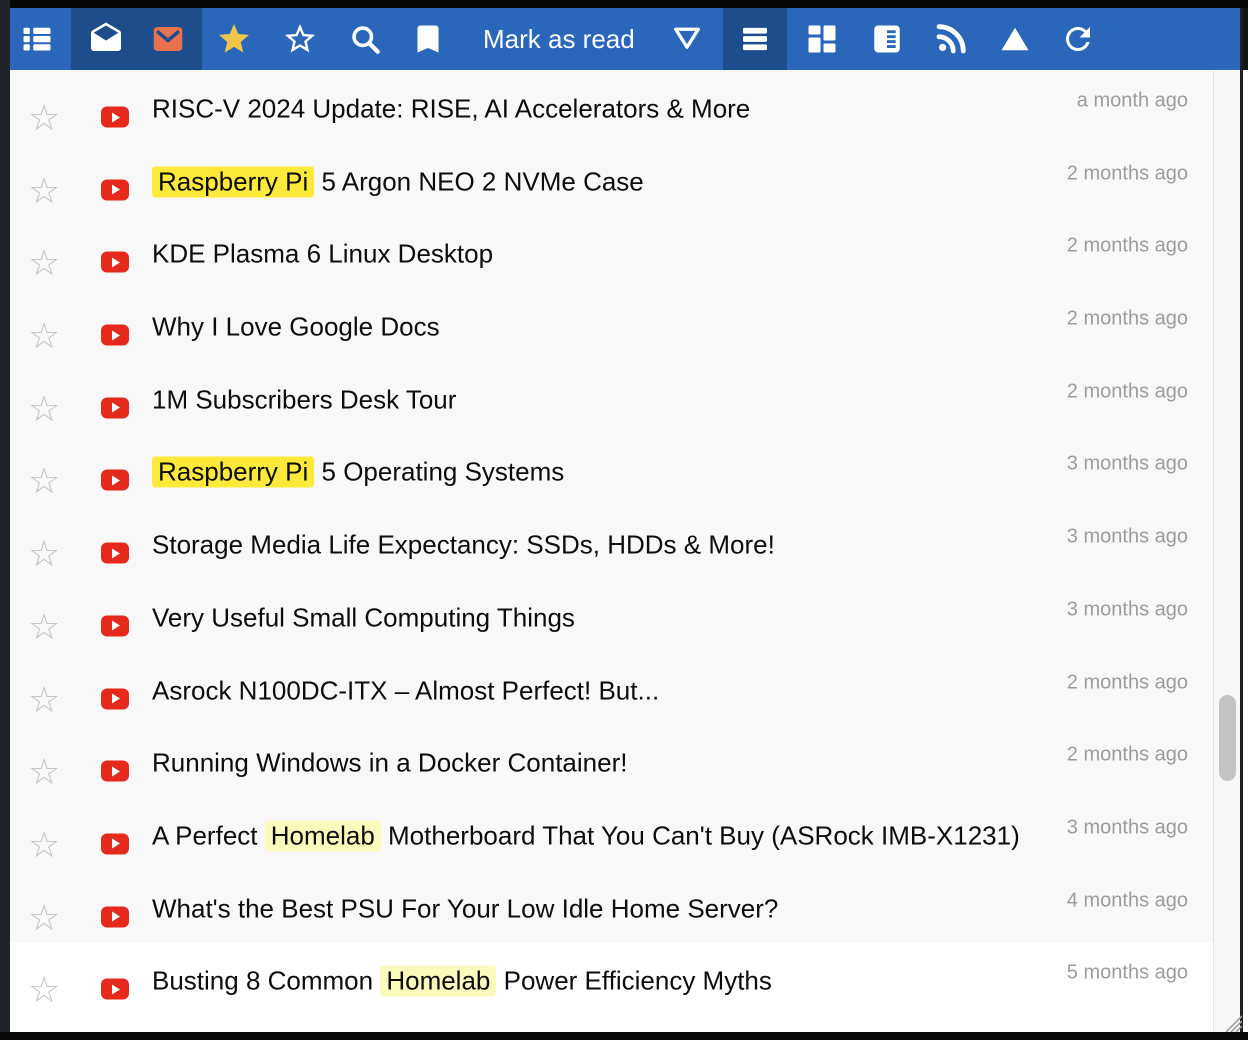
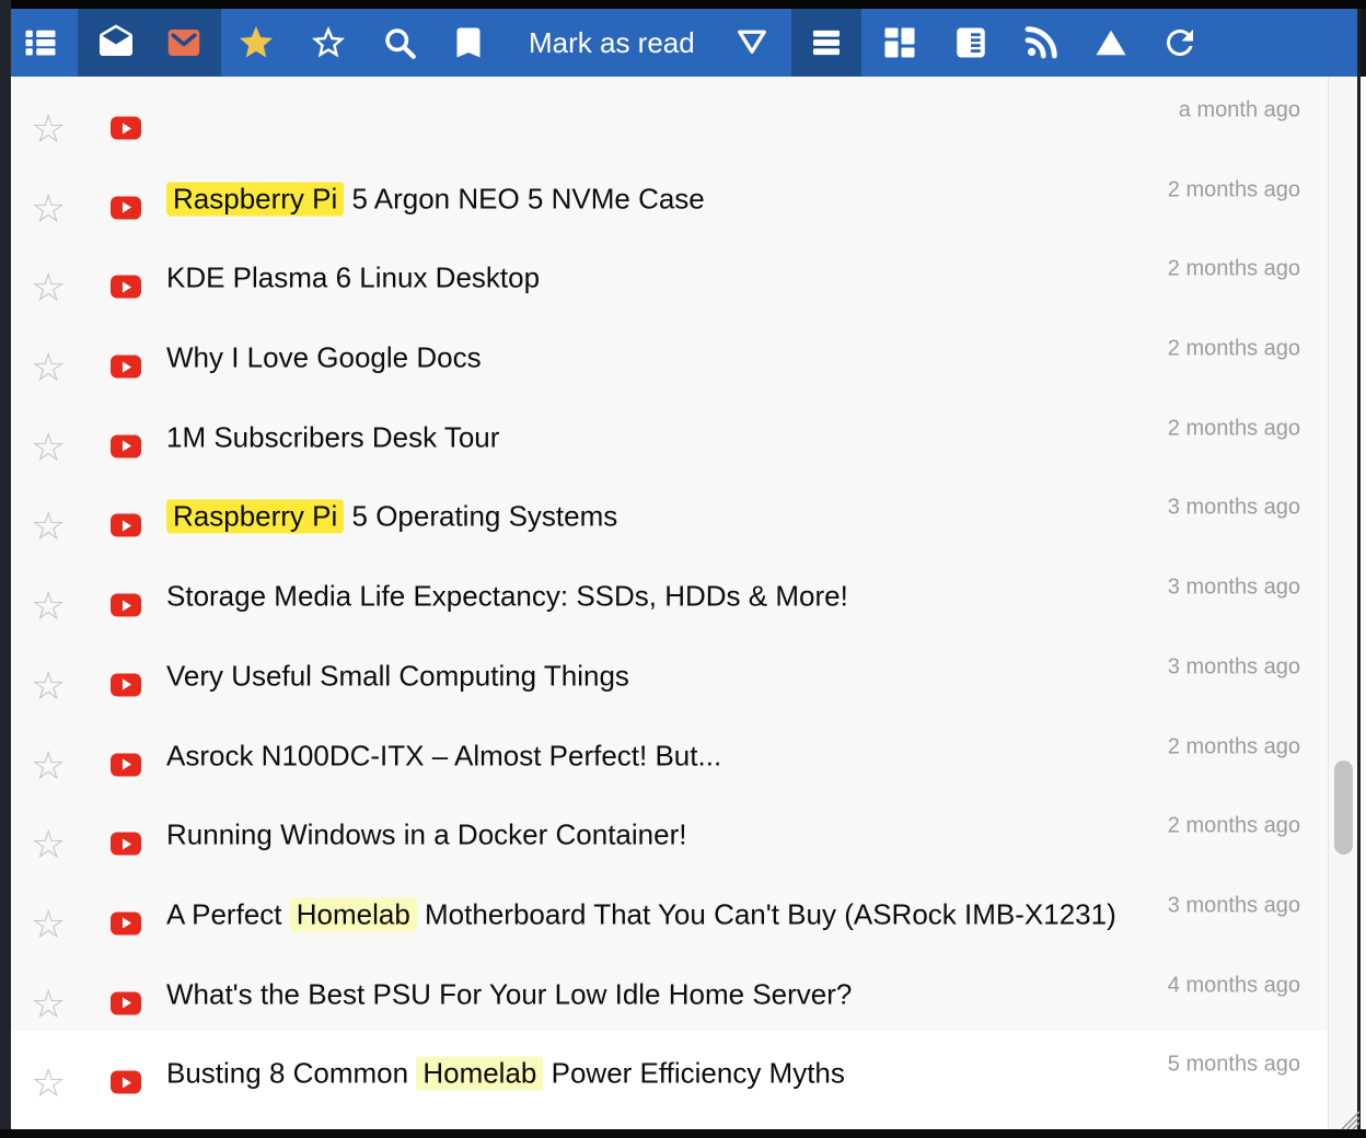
  Mark as read
  ☆
- RISC-V 2024 Update: RISE, AI Accelerators & More
  a month ago
  ☆
- Raspberry Pi 5 Argon NEO 2 NVMe Case
+ Raspberry Pi 5 Argon NEO 5 NVMe Case
  2 months ago
  ☆
  KDE Plasma 6 Linux Desktop
  2 months ago
  ☆
  Why I Love Google Docs
  2 months ago
  ☆
  1M Subscribers Desk Tour
  2 months ago
  ☆
  Raspberry Pi 5 Operating Systems
  3 months ago
  ☆
  Storage Media Life Expectancy: SSDs, HDDs & More!
  3 months ago
  ☆
  Very Useful Small Computing Things
  3 months ago
  ☆
  Asrock N100DC-ITX – Almost Perfect! But...
  2 months ago
  ☆
  Running Windows in a Docker Container!
  2 months ago
  ☆
  A Perfect Homelab Motherboard That You Can't Buy (ASRock IMB-X1231)
  3 months ago
  ☆
  What's the Best PSU For Your Low Idle Home Server?
  4 months ago
  ☆
  Busting 8 Common Homelab Power Efficiency Myths
  5 months ago
